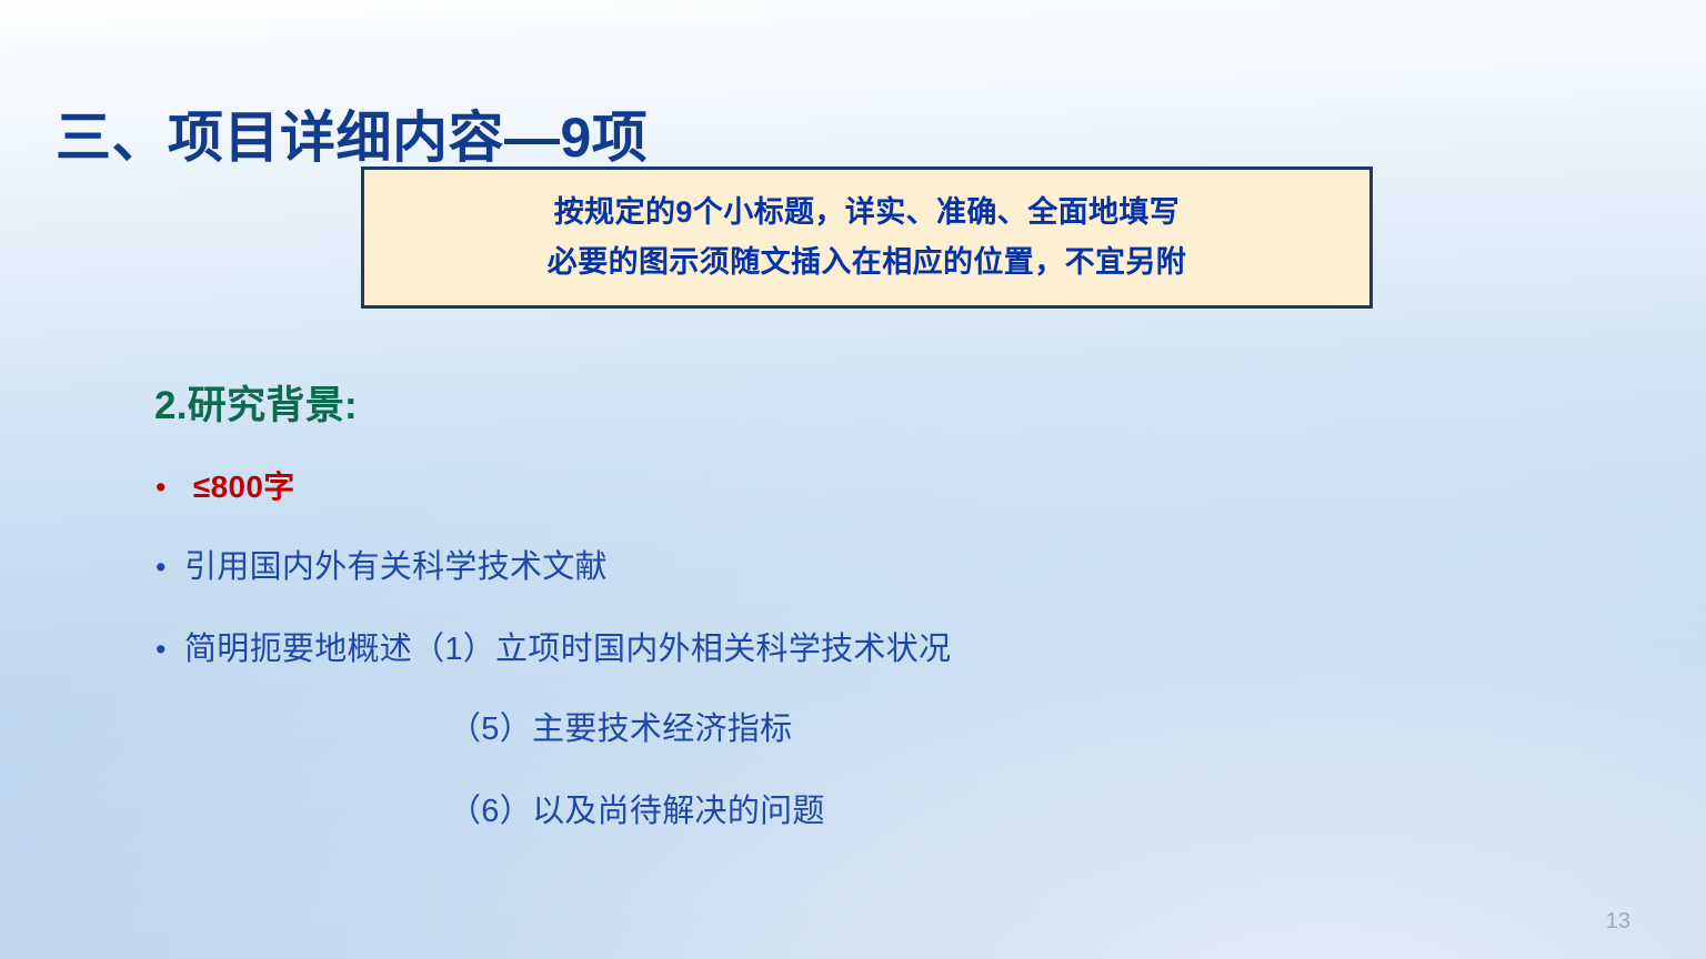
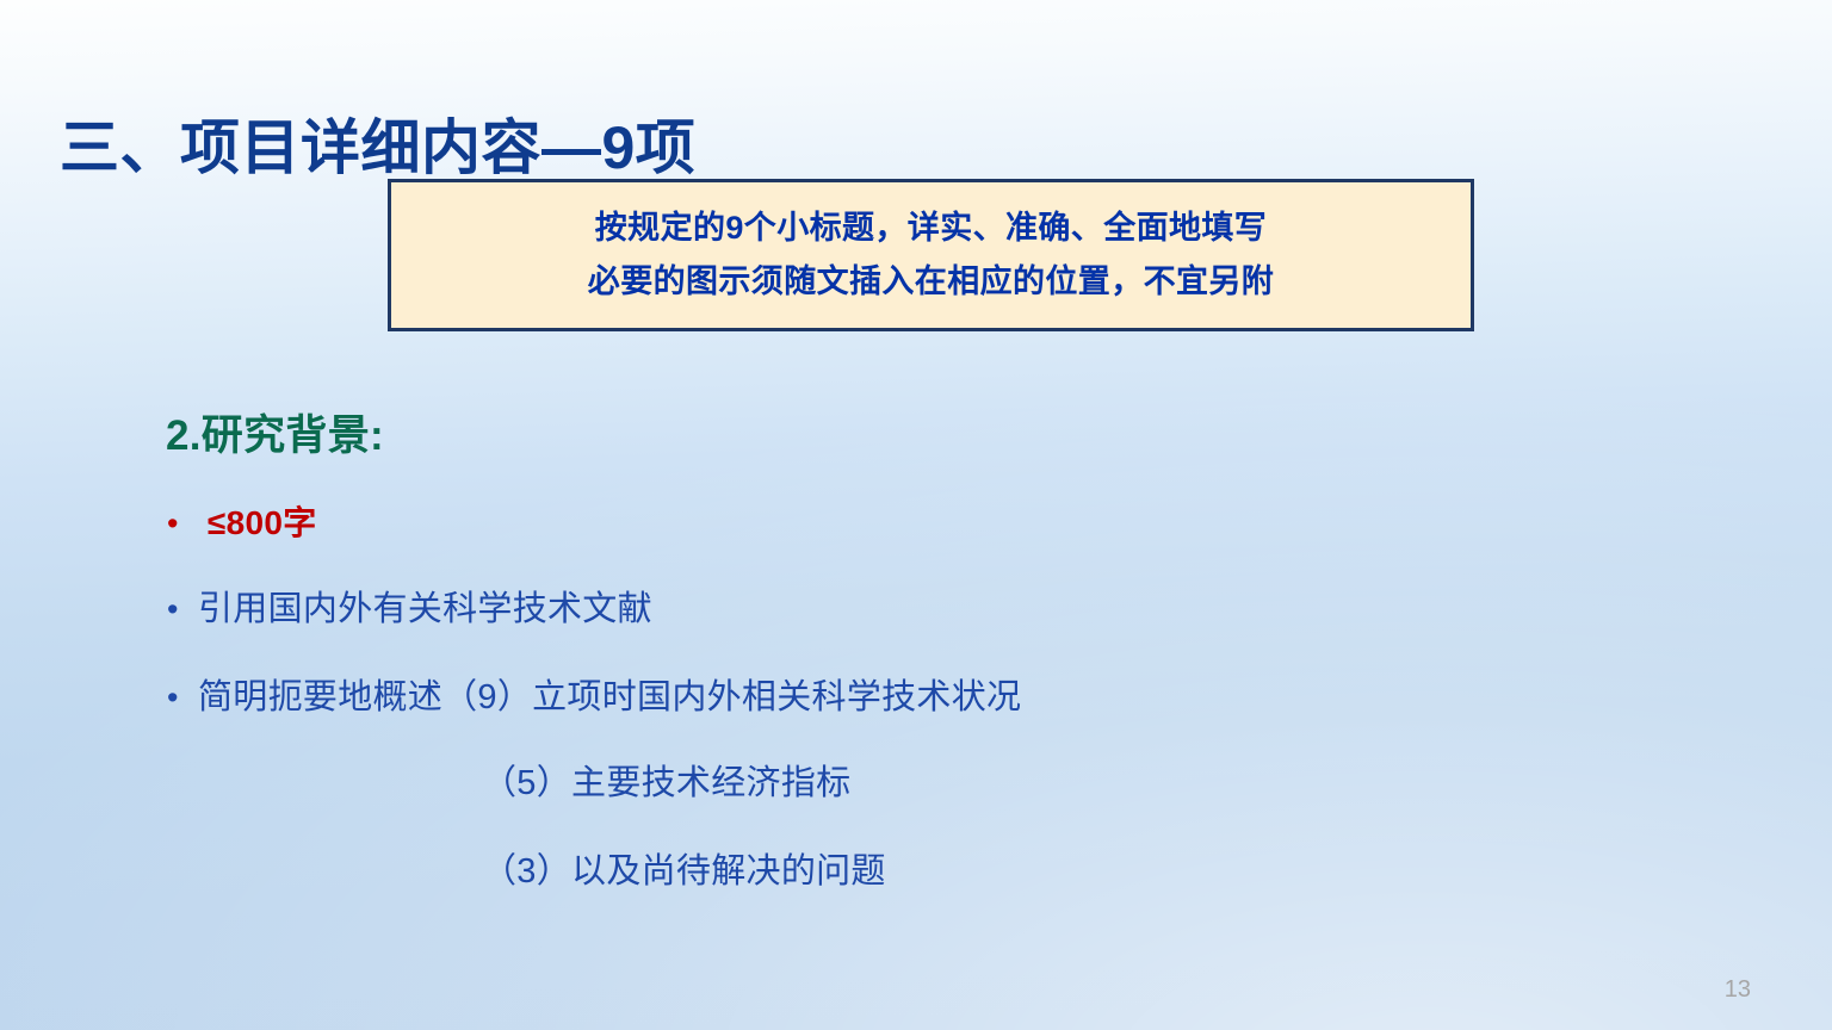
  三、项目详细内容—9项
  按规定的9个小标题，详实、准确、全面地填写
  必要的图示须随文插入在相应的位置，不宜另附
  2.研究背景:
  •
  ≤800字
  •
  引用国内外有关科学技术文献
  •
- 简明扼要地概述（1）立项时国内外相关科学技术状况
+ 简明扼要地概述（9）立项时国内外相关科学技术状况
  （5）主要技术经济指标
- （6）以及尚待解决的问题
+ （3）以及尚待解决的问题
  13
